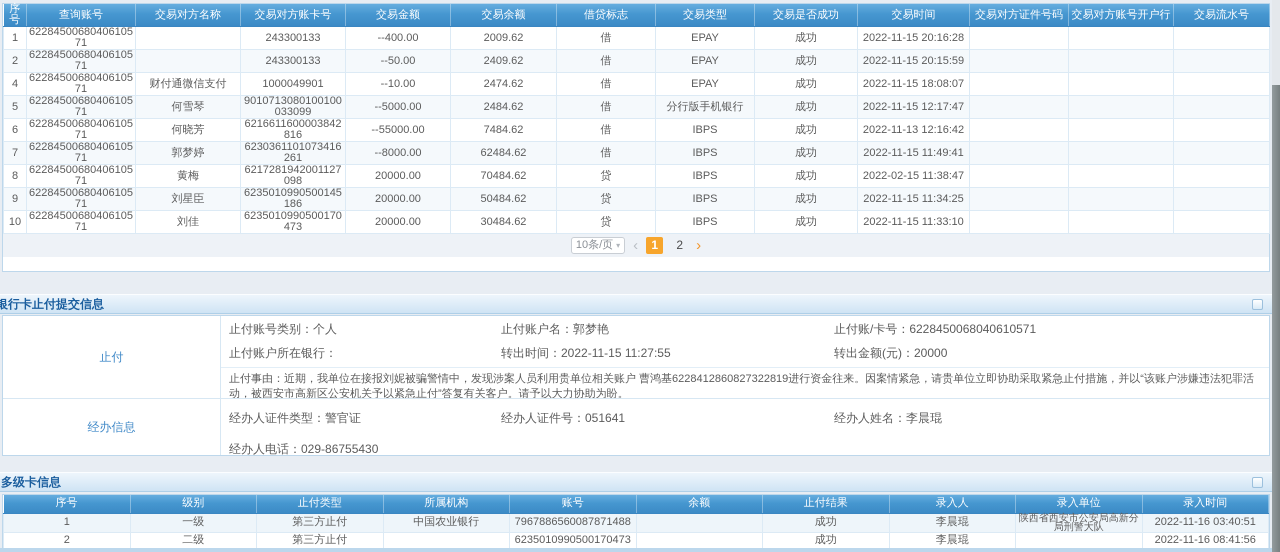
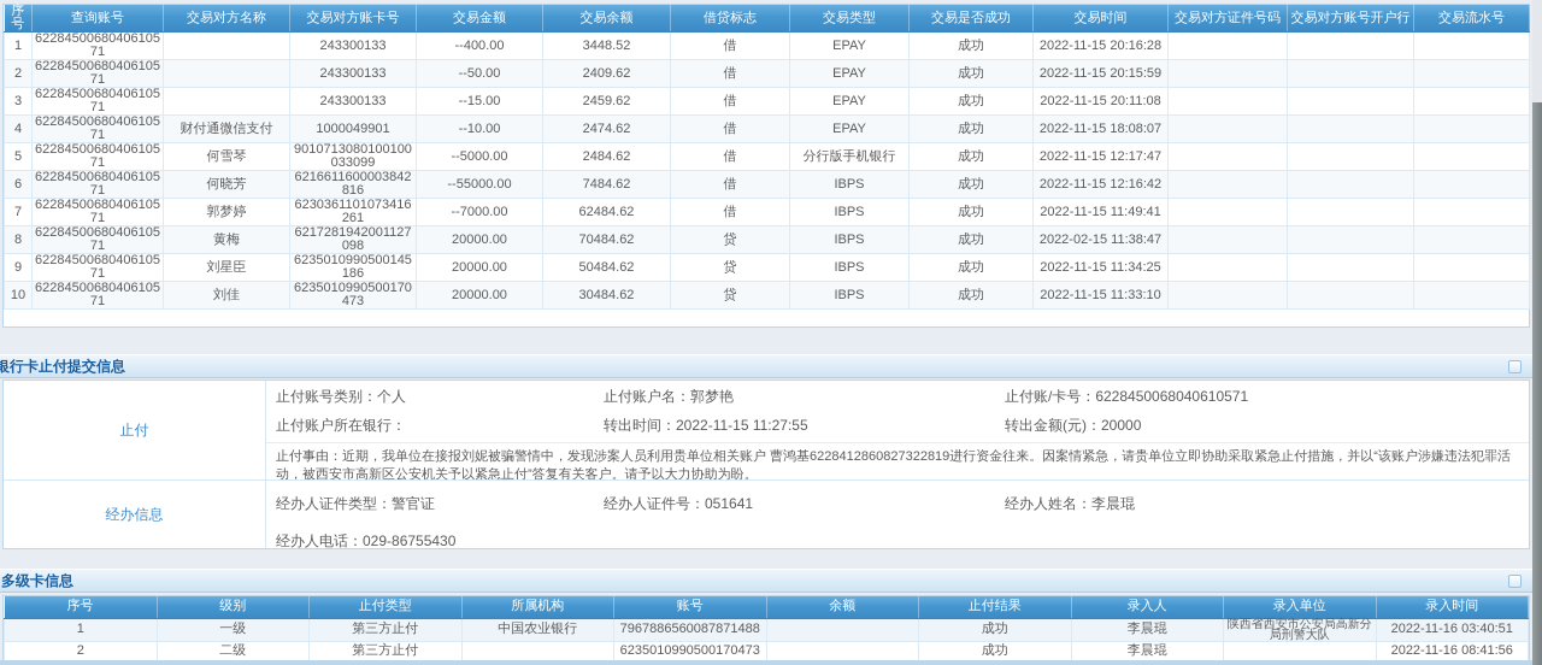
  序号	查询账号	交易对方名称	交易对方账卡号	交易金额	交易余额	借贷标志	交易类型	交易是否成功	交易时间	交易对方证件号码	交易对方账号开户行	交易流水号
- 1	6228450068040610571		243300133	--400.00	2009.62	借	EPAY	成功	2022-11-15 20:16:28
+ 1	6228450068040610571		243300133	--400.00	3448.52	借	EPAY	成功	2022-11-15 20:16:28
  2	6228450068040610571		243300133	--50.00	2409.62	借	EPAY	成功	2022-11-15 20:15:59
+ 3	6228450068040610571		243300133	--15.00	2459.62	借	EPAY	成功	2022-11-15 20:11:08
  4	6228450068040610571	财付通微信支付	1000049901	--10.00	2474.62	借	EPAY	成功	2022-11-15 18:08:07
  5	6228450068040610571	何雪琴	9010713080100100033099	--5000.00	2484.62	借	分行版手机银行	成功	2022-11-15 12:17:47
- 6	6228450068040610571	何晓芳	6216611600003842816	--55000.00	7484.62	借	IBPS	成功	2022-11-13 12:16:42
+ 6	6228450068040610571	何晓芳	6216611600003842816	--55000.00	7484.62	借	IBPS	成功	2022-11-15 12:16:42
- 7	6228450068040610571	郭梦婷	6230361101073416261	--8000.00	62484.62	借	IBPS	成功	2022-11-15 11:49:41
+ 7	6228450068040610571	郭梦婷	6230361101073416261	--7000.00	62484.62	借	IBPS	成功	2022-11-15 11:49:41
  8	6228450068040610571	黄梅	6217281942001127098	20000.00	70484.62	贷	IBPS	成功	2022-02-15 11:38:47
  9	6228450068040610571	刘星臣	6235010990500145186	20000.00	50484.62	贷	IBPS	成功	2022-11-15 11:34:25
  10	6228450068040610571	刘佳	6235010990500170473	20000.00	30484.62	贷	IBPS	成功	2022-11-15 11:33:10
- 10条/页
- ▾
- ‹
- 1
- 2
- ›
  银行卡止付提交信息
  止付
  止付账号类别：个人
  止付账户名：郭梦艳
  止付账/卡号：6228450068040610571
  止付账户所在银行：
  转出时间：2022-11-15 11:27:55
  转出金额(元)：20000
  止付事由：近期，我单位在接报刘妮被骗警情中，发现涉案人员利用贵单位相关账户 曹鸿基6228412860827322819进行资金往来。因案情紧急，请贵单位立即协助采取紧急止付措施，并以“该账户涉嫌违法犯罪活动，被西安市高新区公安机关予以紧急止付”答复有关客户。请予以大力协助为盼。
  经办信息
  经办人证件类型：警官证
  经办人证件号：051641
  经办人姓名：李晨琨
  经办人电话：029-86755430
  多级卡信息
  序号	级别	止付类型	所属机构	账号	余额	止付结果	录入人	录入单位	录入时间
  1	一级	第三方止付	中国农业银行	7967886560087871488		成功	李晨琨	陕西省西安市公安局高新分局刑警大队	2022-11-16 03:40:51
  2	二级	第三方止付		6235010990500170473		成功	李晨琨		2022-11-16 08:41:56
